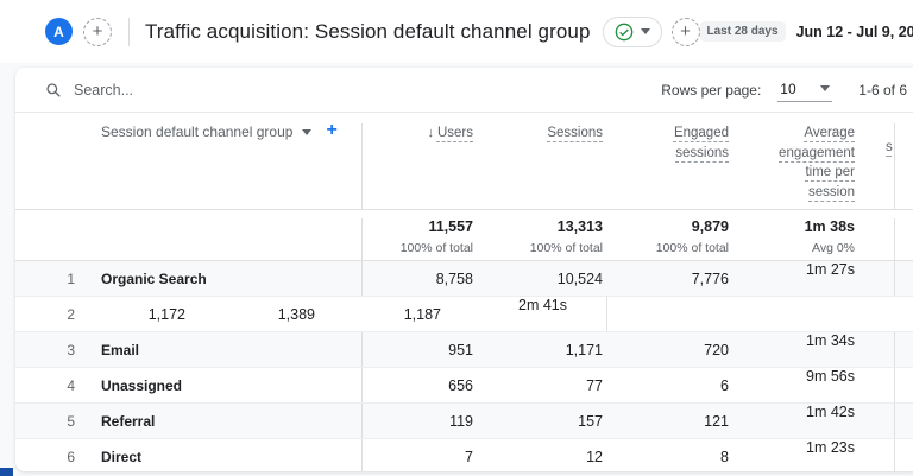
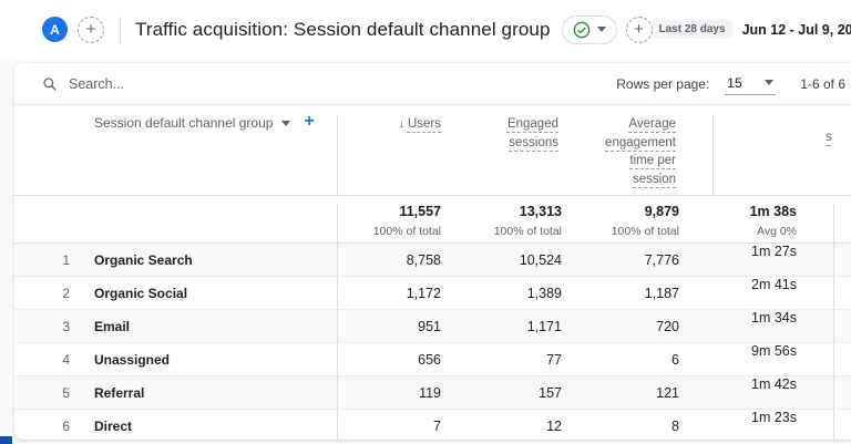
  A
  +
  Traffic acquisition: Session default channel group
  +
  Last 28 days
  Jun 12 - Jul 9, 20
  Search...
  Rows per page:
- 10
+ 15
  1-6 of 6
  Session default channel group
  +
  ↓ Users
- Sessions
  Engaged sessions
  Average engagement time per session
  s
  11,557
  100% of total
  13,313
  100% of total
  9,879
  100% of total
  1m 38s
  Avg 0%
  1
  Organic Search
  8,758
  10,524
  7,776
  1m 27s
  2
+ Organic Social
  1,172
  1,389
  1,187
  2m 41s
  3
  Email
  951
  1,171
  720
  1m 34s
  4
  Unassigned
  656
  77
  6
  9m 56s
  5
  Referral
  119
  157
  121
  1m 42s
  6
  Direct
  7
  12
  8
  1m 23s
